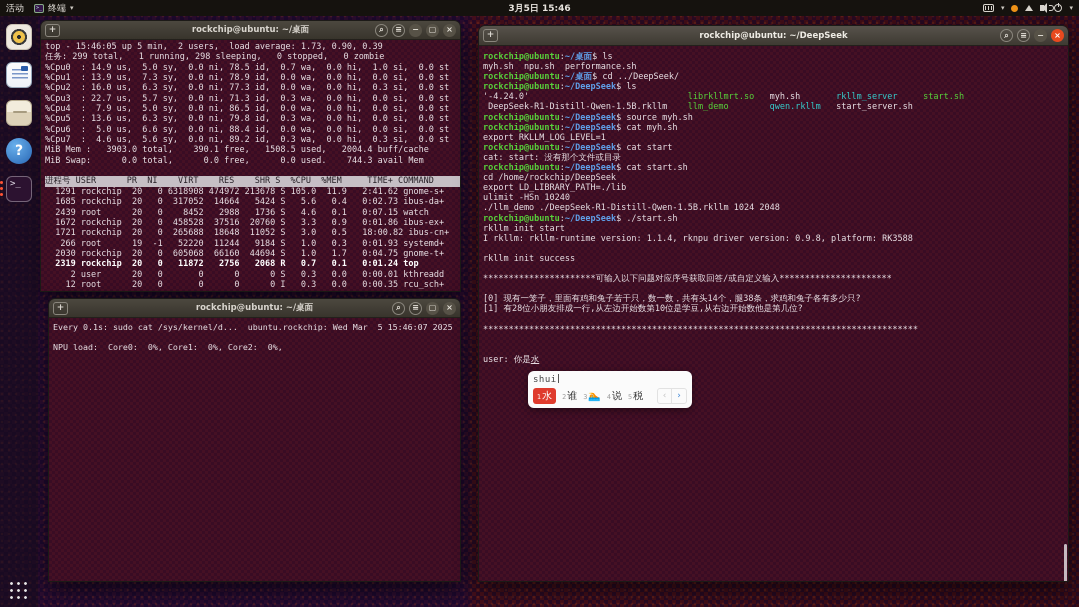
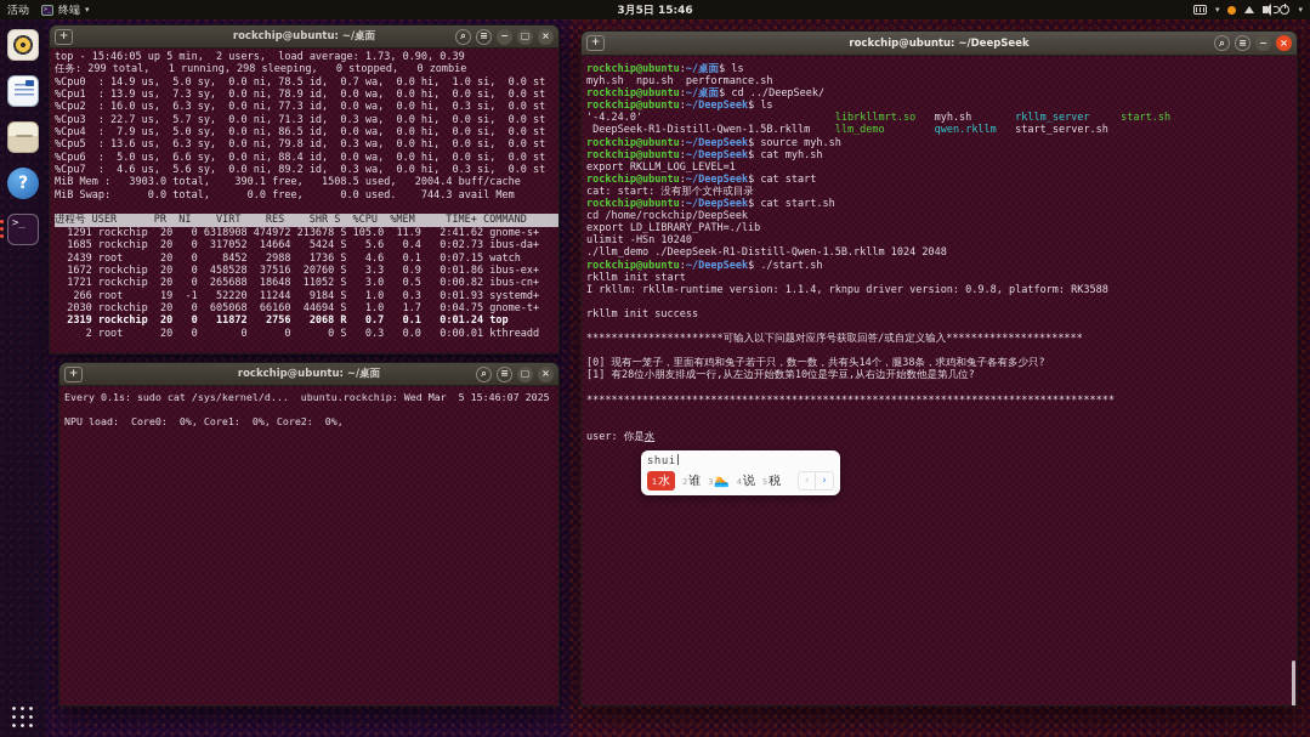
  活动
  终端
  ▾
  3月5日 15:46
  ▾
  ▾
  ?
  >_
  +
  rockchip@ubuntu: ~/桌面
  ⌕
  ≡
  −
  ▢
  ×
  top - 15:46:05 up 5 min, 2 users, load average: 1.73, 0.90, 0.39
  任务: 299 total, 1 running, 298 sleeping, 0 stopped, 0 zombie
  %Cpu0 : 14.9 us, 5.0 sy, 0.0 ni, 78.5 id, 0.7 wa, 0.0 hi, 1.0 si, 0.0 st
  %Cpu1 : 13.9 us, 7.3 sy, 0.0 ni, 78.9 id, 0.0 wa, 0.0 hi, 0.0 si, 0.0 st
  %Cpu2 : 16.0 us, 6.3 sy, 0.0 ni, 77.3 id, 0.0 wa, 0.0 hi, 0.3 si, 0.0 st
  %Cpu3 : 22.7 us, 5.7 sy, 0.0 ni, 71.3 id, 0.3 wa, 0.0 hi, 0.0 si, 0.0 st
  %Cpu4 : 7.9 us, 5.0 sy, 0.0 ni, 86.5 id, 0.0 wa, 0.0 hi, 0.0 si, 0.0 st
  %Cpu5 : 13.6 us, 6.3 sy, 0.0 ni, 79.8 id, 0.3 wa, 0.0 hi, 0.0 si, 0.0 st
  %Cpu6 : 5.0 us, 6.6 sy, 0.0 ni, 88.4 id, 0.0 wa, 0.0 hi, 0.0 si, 0.0 st
  %Cpu7 : 4.6 us, 5.6 sy, 0.0 ni, 89.2 id, 0.3 wa, 0.0 hi, 0.3 si, 0.0 st
  MiB Mem : 3903.0 total, 390.1 free, 1508.5 used, 2004.4 buff/cache
  MiB Swap: 0.0 total, 0.0 free, 0.0 used. 744.3 avail Mem
  进程号 USER PR NI VIRT RES SHR S %CPU %MEM TIME+ COMMAND
  1291 rockchip 20 0 6318908 474972 213678 S 105.0 11.9 2:41.62 gnome-s+
  1685 rockchip 20 0 317052 14664 5424 S 5.6 0.4 0:02.73 ibus-da+
  2439 root 20 0 8452 2988 1736 S 4.6 0.1 0:07.15 watch
  1672 rockchip 20 0 458528 37516 20760 S 3.3 0.9 0:01.86 ibus-ex+
- 1721 rockchip 20 0 265688 18648 11052 S 3.0 0.5 18:00.82 ibus-cn+
+ 1721 rockchip 20 0 265688 18648 11052 S 3.0 0.5 0:00.82 ibus-cn+
  266 root 19 -1 52220 11244 9184 S 1.0 0.3 0:01.93 systemd+
  2030 rockchip 20 0 605068 66160 44694 S 1.0 1.7 0:04.75 gnome-t+
  2319 rockchip 20 0 11872 2756 2068 R 0.7 0.1 0:01.24 top
- 2 user 20 0 0 0 0 S 0.3 0.0 0:00.01 kthreadd
+ 2 root 20 0 0 0 0 S 0.3 0.0 0:00.01 kthreadd
- 12 root 20 0 0 0 0 I 0.3 0.0 0:00.35 rcu_sch+
  +
  rockchip@ubuntu: ~/桌面
  ⌕
  ≡
  ▢
  ×
  Every 0.1s: sudo cat /sys/kernel/d... ubuntu.rockchip: Wed Mar 5 15:46:07 2025
  NPU load: Core0: 0%, Core1: 0%, Core2: 0%,
  +
  rockchip@ubuntu: ~/DeepSeek
  ⌕
  ≡
  −
  ×
  rockchip@ubuntu:~/桌面$ ls
  myh.sh npu.sh performance.sh
  rockchip@ubuntu:~/桌面$ cd ../DeepSeek/
  rockchip@ubuntu:~/DeepSeek$ ls
  '-4.24.0' librkllmrt.so myh.sh rkllm_server start.sh
  DeepSeek-R1-Distill-Qwen-1.5B.rkllm llm_demo qwen.rkllm start_server.sh
  rockchip@ubuntu:~/DeepSeek$ source myh.sh
  rockchip@ubuntu:~/DeepSeek$ cat myh.sh
  export RKLLM_LOG_LEVEL=1
  rockchip@ubuntu:~/DeepSeek$ cat start
  cat: start: 没有那个文件或目录
  rockchip@ubuntu:~/DeepSeek$ cat start.sh
  cd /home/rockchip/DeepSeek
  export LD_LIBRARY_PATH=./lib
  ulimit -HSn 10240
  ./llm_demo ./DeepSeek-R1-Distill-Qwen-1.5B.rkllm 1024 2048
  rockchip@ubuntu:~/DeepSeek$ ./start.sh
  rkllm init start
  I rkllm: rkllm-runtime version: 1.1.4, rknpu driver version: 0.9.8, platform: RK3588
  rkllm init success
  **********************可输入以下问题对应序号获取回答/或自定义输入**********************
  [0] 现有一笼子，里面有鸡和兔子若干只，数一数，共有头14个，腿38条，求鸡和兔子各有多少只?
  [1] 有28位小朋友排成一行,从左边开始数第10位是学豆,从右边开始数他是第几位?
  *************************************************************************************
  user: 你是水
  shui
  1
  水
  2
  谁
  3
  🏊
  4
  说
  5
  税
  ‹
  ›
